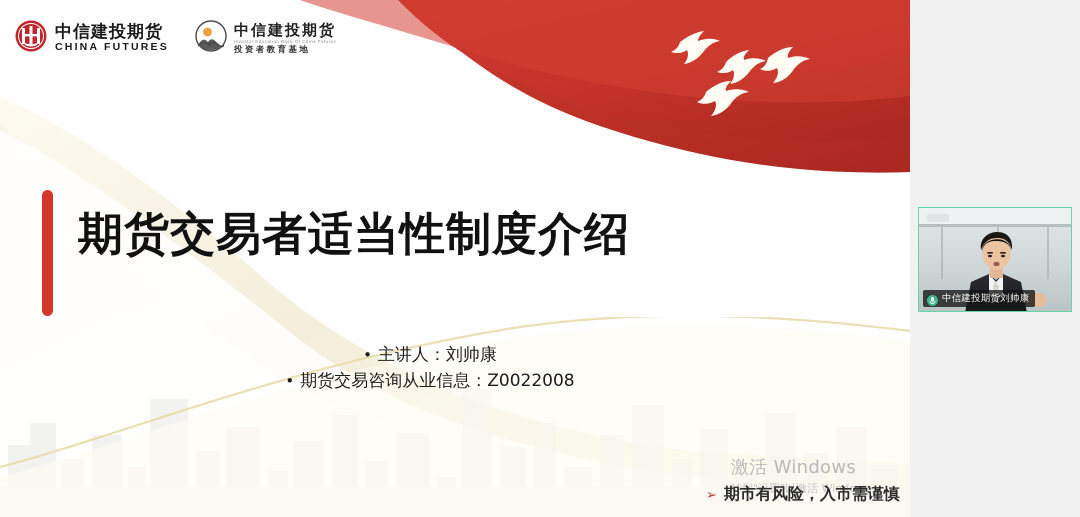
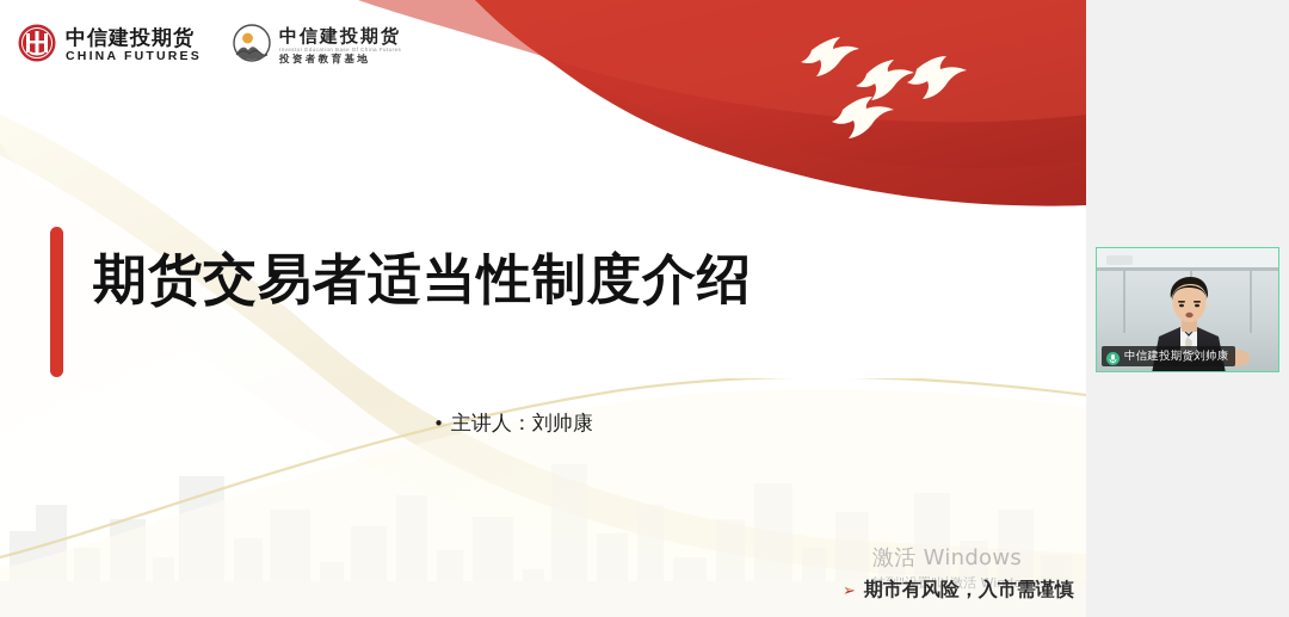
  中信建投期货
  CHINA FUTURES
  中信建投期货
  投资者教育基地
  期货交易者适当性制度介绍
  • 主讲人：刘帅康
- • 期货交易咨询从业信息：Z0022008
  激活 Windows
  转到"设置"以激活 Windows。
  ➢ 期市有风险，入市需谨慎
  中信建投期货刘帅康
